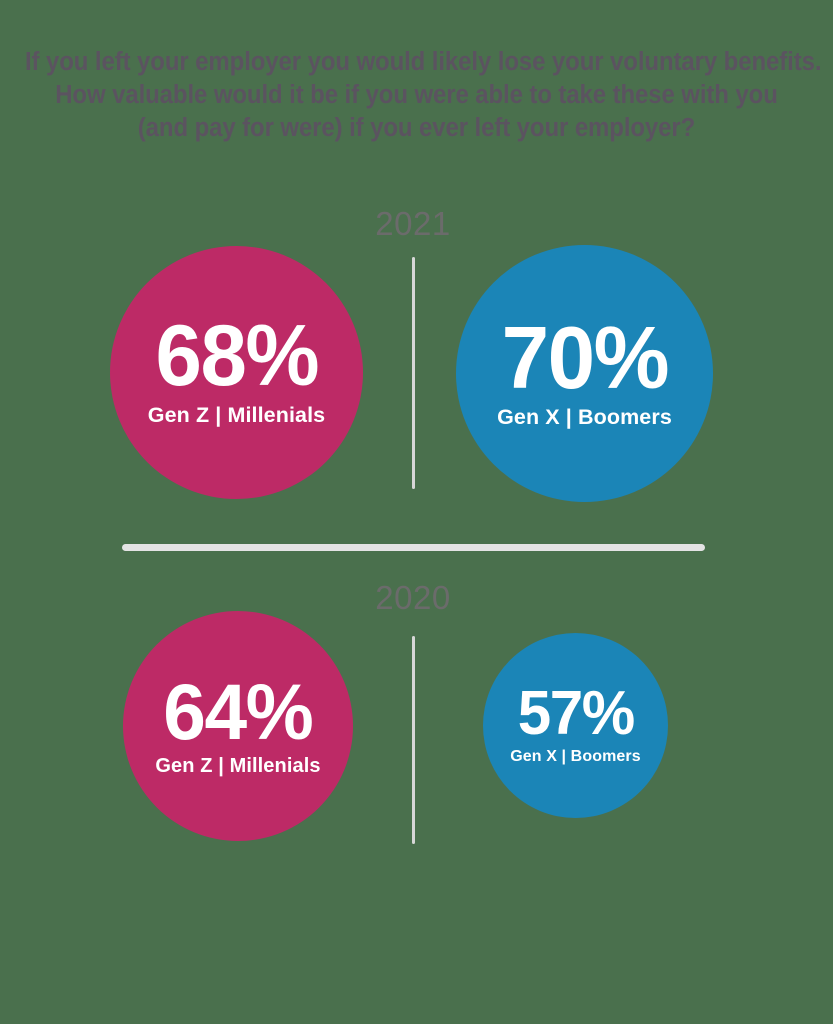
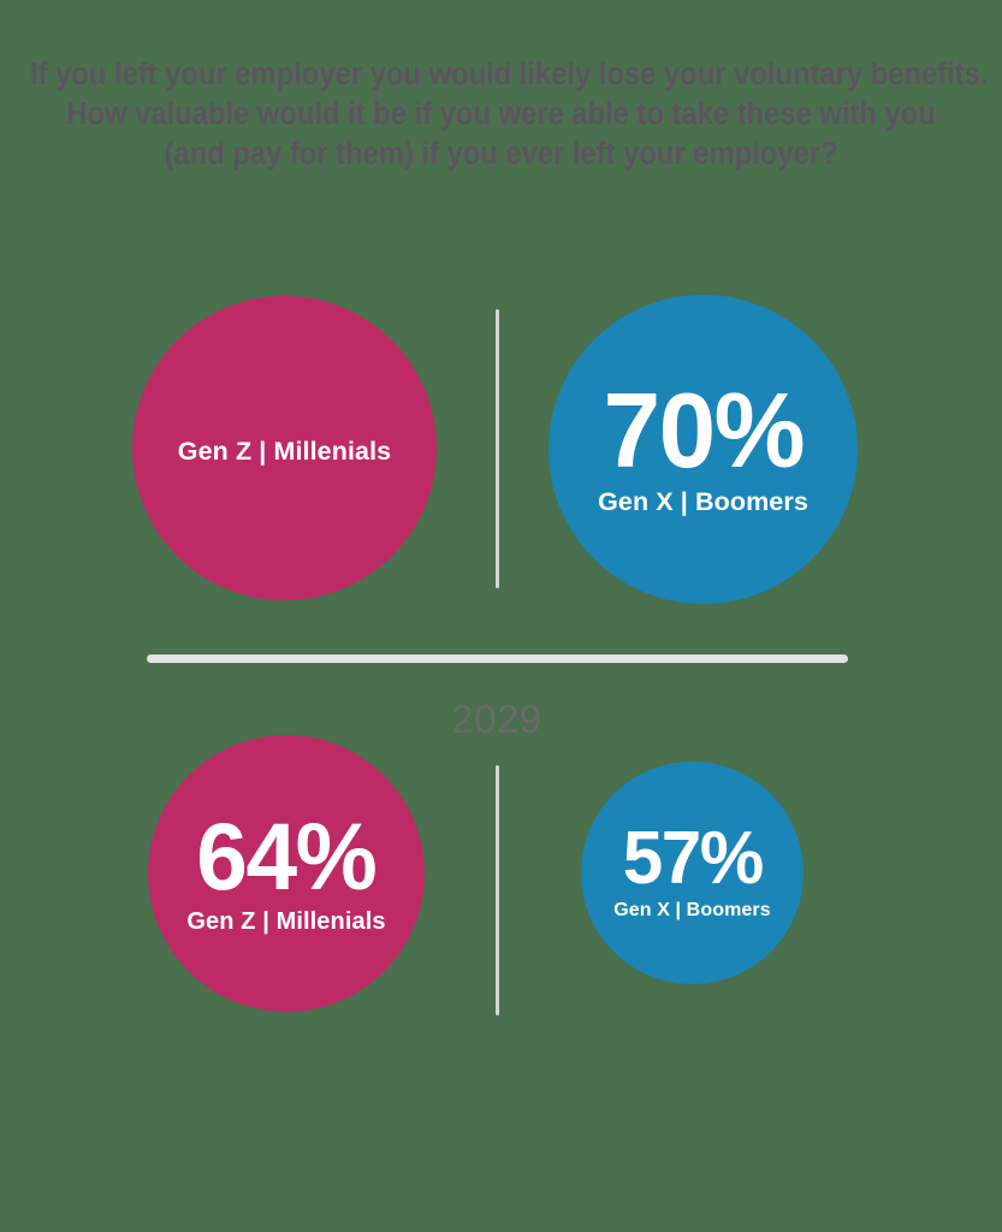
  If you left your employer you would likely lose your voluntary benefits.
  How valuable would it be if you were able to take these with you
- (and pay for were) if you ever left your employer?
+ (and pay for them) if you ever left your employer?
- 2021
- 68%
  Gen Z | Millenials
  70%
  Gen X | Boomers
- 2020
+ 2029
  64%
  Gen Z | Millenials
  57%
  Gen X | Boomers
